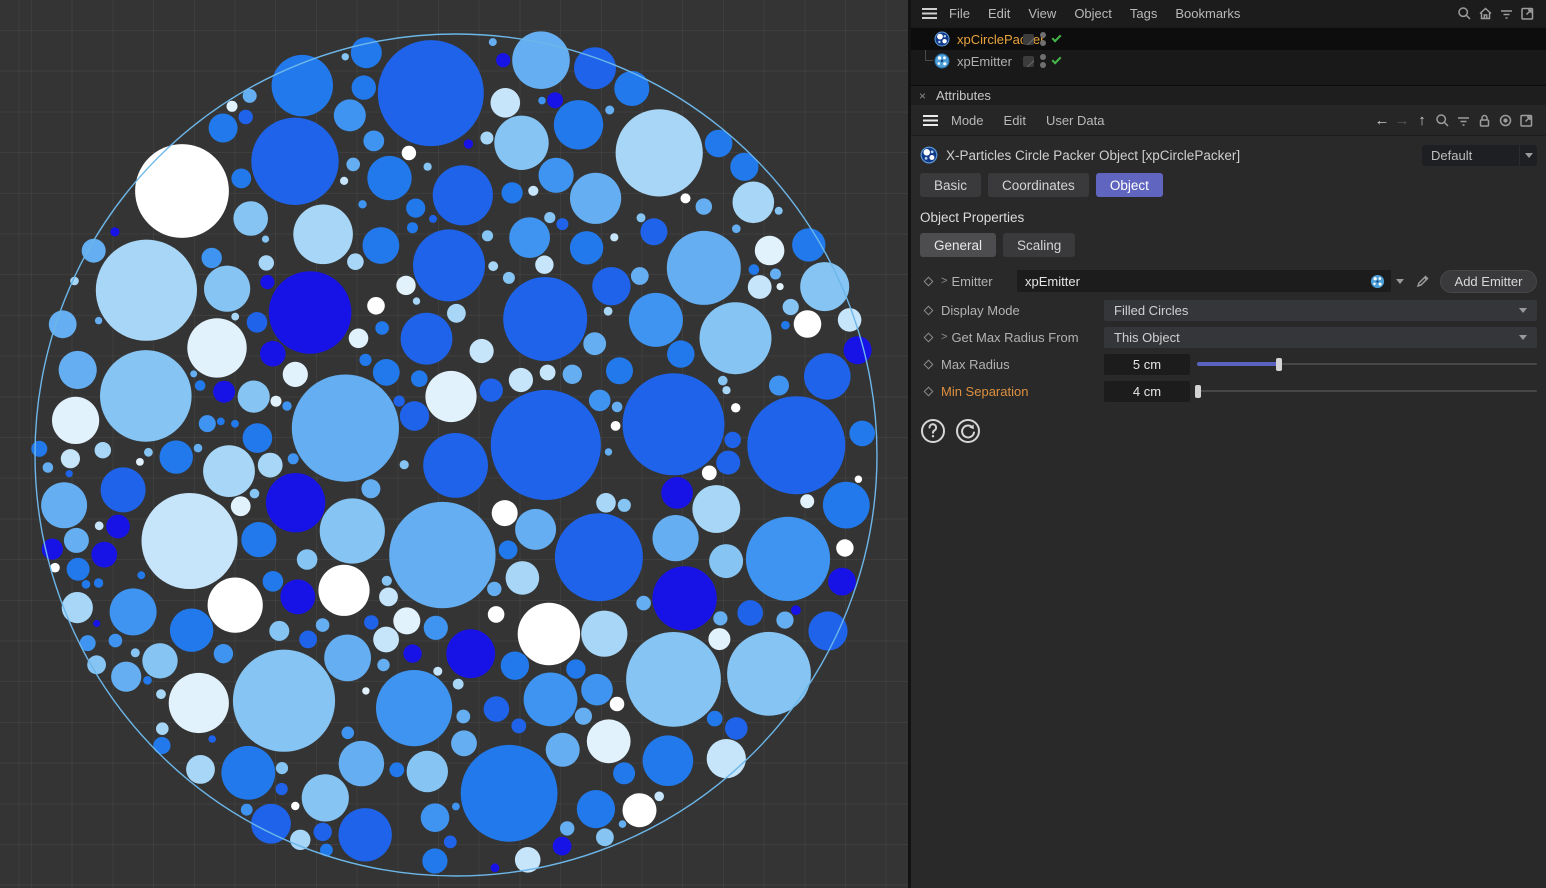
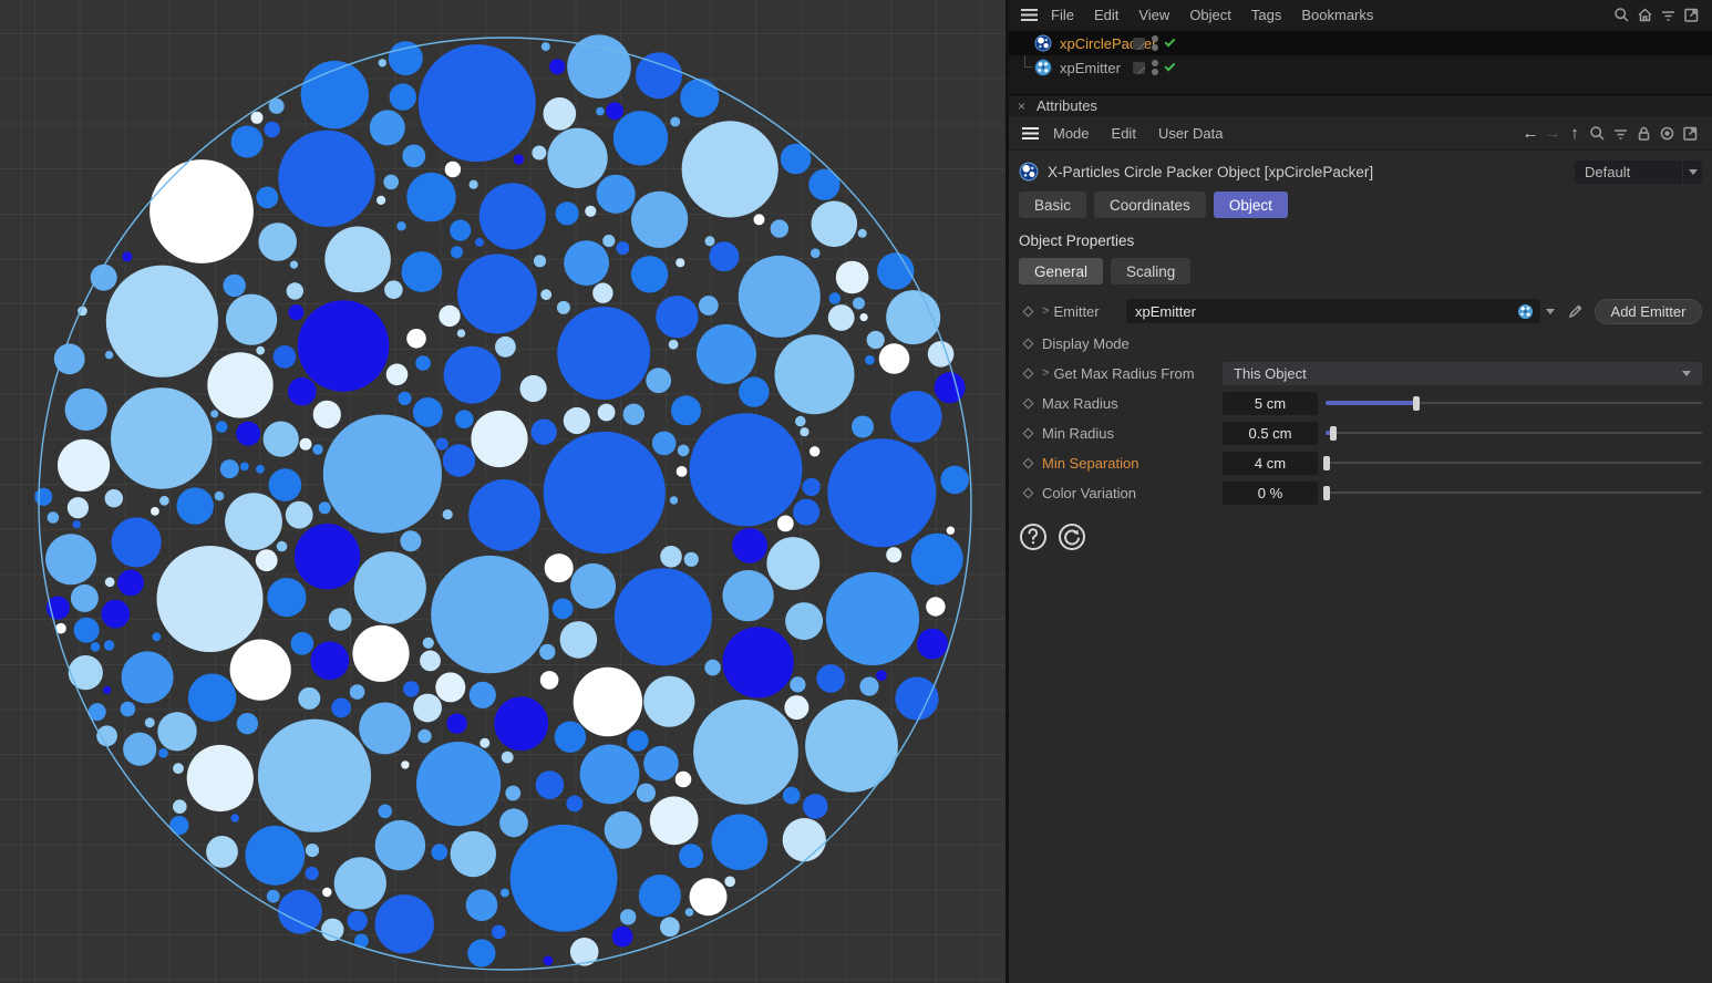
  File
  Edit
  View
  Object
  Tags
  Bookmarks
  xpCirclePaer
  xpEmitter
  ×
  Attributes
  Mode
  Edit
  User Data
  ←
  →
  ↑
  X-Particles Circle Packer Object [xpCirclePacker]
  Default
  Basic
  Coordinates
  Object
  Object Properties
  General
  Scaling
  >
  Emitter
  xpEmitter
  Add Emitter
  Display Mode
- Filled Circles
  >
  Get Max Radius From
  This Object
  Max Radius
  5 cm
+ Min Radius
+ 0.5 cm
  Min Separation
  4 cm
+ Color Variation
+ 0 %
